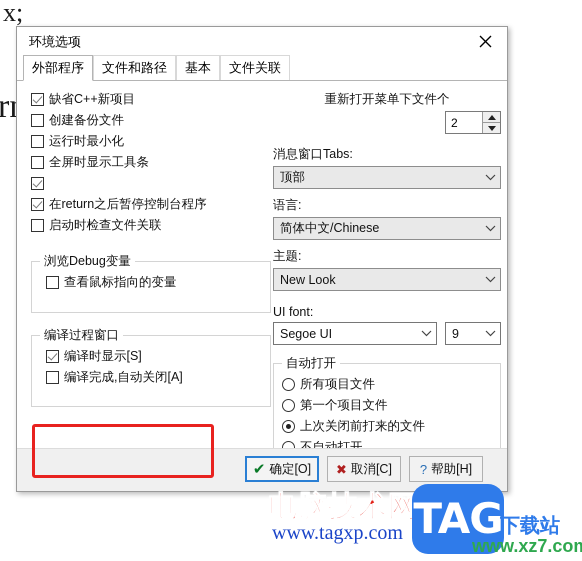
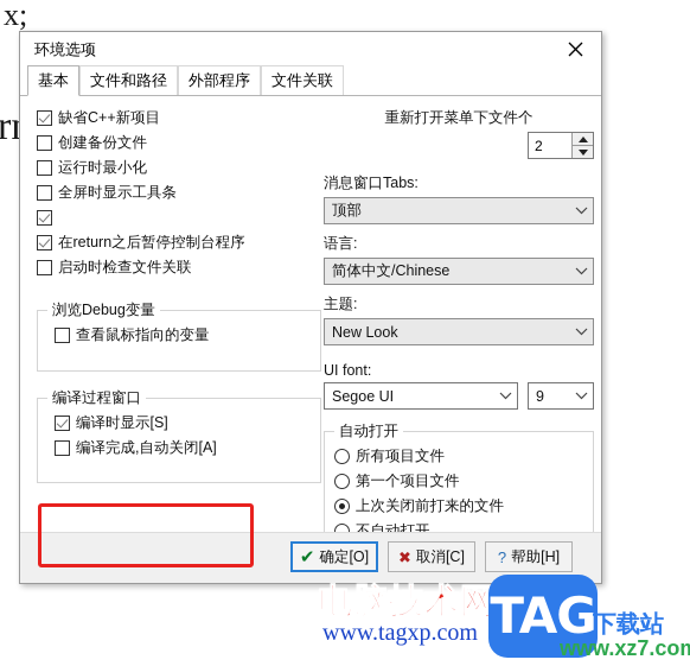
  x;
  环境选项
- 外部程序
+ 基本
  文件和路径
- 基本
+ 外部程序
  文件关联
  缺省C++新项目
  创建备份文件
  运行时最小化
  全屏时显示工具条
  在return之后暂停控制台程序
  启动时检查文件关联
  浏览Debug变量
  查看鼠标指向的变量
  编译过程窗口
  编译时显示[S]
  编译完成,自动关闭[A]
  重新打开菜单下文件个
  2
  消息窗口Tabs:
  顶部
  语言:
  简体中文/Chinese
  主题:
  New Look
  UI font:
  Segoe UI
  9
  自动打开
  所有项目文件
  第一个项目文件
  上次关闭前打来的文件
  不自动打开
  ✔
  确定[O]
  ✖
  取消[C]
  ?
  帮助[H]
  电脑技术网
  www.tagxp.com
  TAG
  下载站
  www.xz7.com
